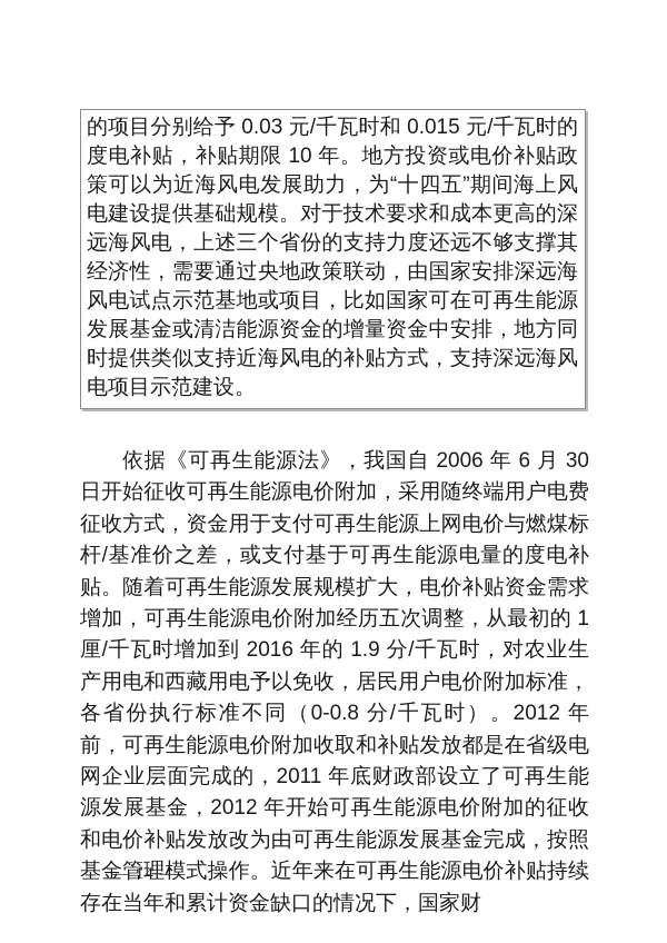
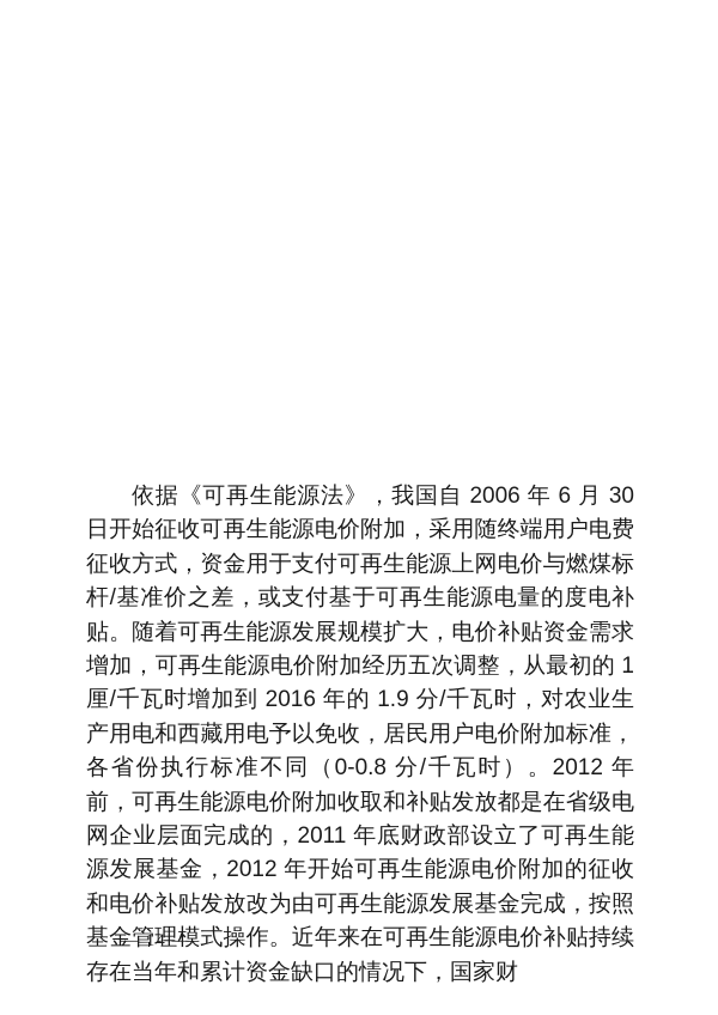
- 的项目分别给予 0.03 元/千瓦时和 0.015 元/千瓦时的度电补贴，补贴期限 10 年。地方投资或电价补贴政策可以为近海风电发展助力，为“十四五”期间海上风电建设提供基础规模。对于技术要求和成本更高的深远海风电，上述三个省份的支持力度还远不够支撑其经济性，需要通过央地政策联动，由国家安排深远海风电试点示范基地或项目，比如国家可在可再生能源发展基金或清洁能源资金的增量资金中安排，地方同时提供类似支持近海风电的补贴方式，支持深远海风电项目示范建设。
  依据《可再生能源法》，我国自 2006 年 6 月 30 日开始征收可再生能源电价附加，采用随终端用户电费征收方式，资金用于支付可再生能源上网电价与燃煤标杆/基准价之差，或支付基于可再生能源电量的度电补贴。随着可再生能源发展规模扩大，电价补贴资金需求增加，可再生能源电价附加经历五次调整，从最初的 1 厘/千瓦时增加到 2016 年的 1.9 分/千瓦时，对农业生产用电和西藏用电予以免收，居民用户电价附加标准，各省份执行标准不同（0-0.8 分/千瓦时）。2012 年前，可再生能源电价附加收取和补贴发放都是在省级电网企业层面完成的，2011 年底财政部设立了可再生能源发展基金，2012 年开始可再生能源电价附加的征收和电价补贴发放改为由可再生能源发展基金完成，按照基金管理模式操作。近年来在可再生能源电价补贴持续存在当年和累计资金缺口的情况下，国家财
  — 14 —
